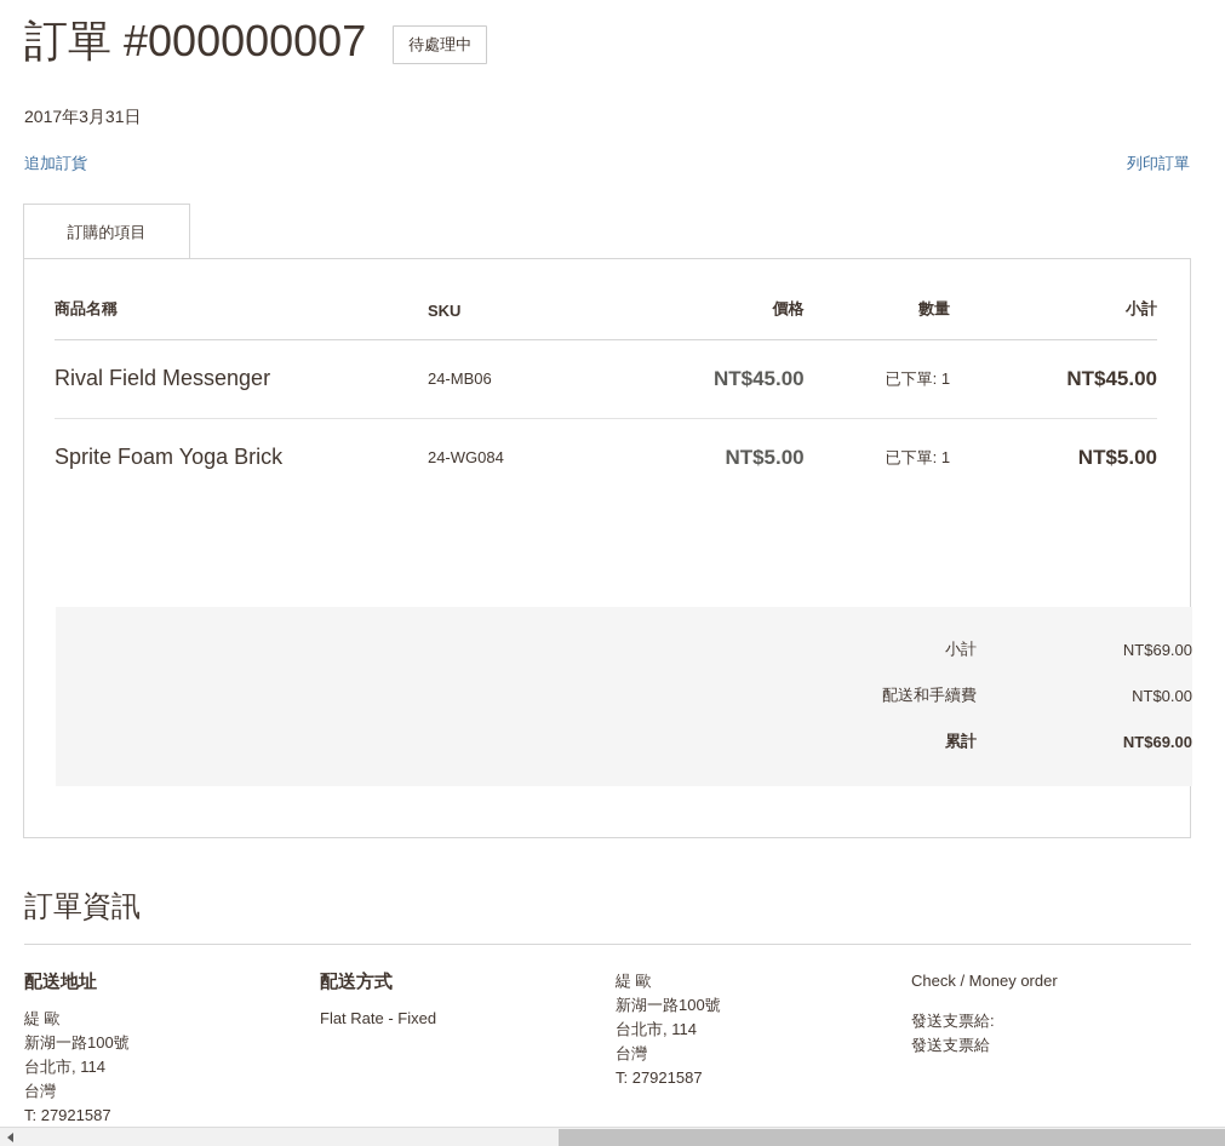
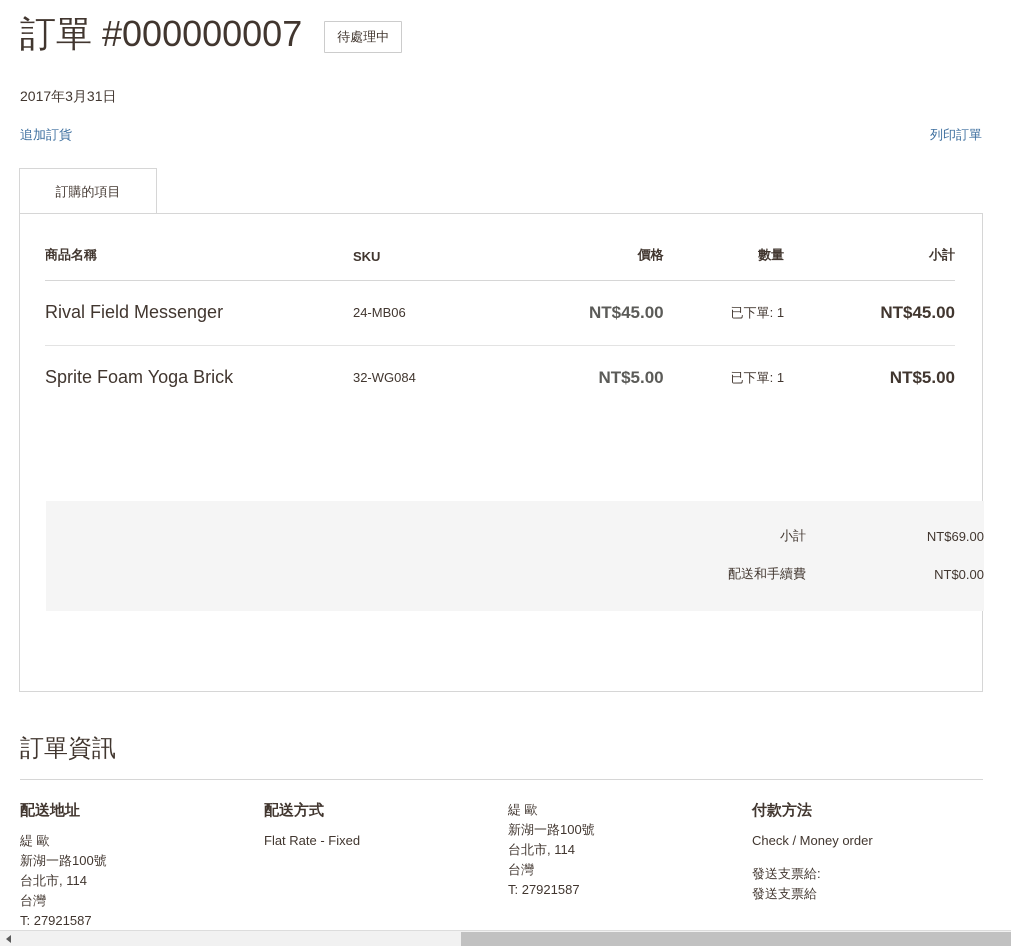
  訂單 #000000007
  待處理中
  2017年3月31日
  追加訂貨
  列印訂單
  訂購的項目
  商品名稱	SKU	價格	數量	小計
  Rival Field Messenger	24-MB06	NT$45.00	已下單: 1	NT$45.00
- Sprite Foam Yoga Brick	24-WG084	NT$5.00	已下單: 1	NT$5.00
+ Sprite Foam Yoga Brick	32-WG084	NT$5.00	已下單: 1	NT$5.00
  小計	NT$69.00
  配送和手續費	NT$0.00
- 累計	NT$69.00
  訂單資訊
  配送地址
  緹 歐
  新湖一路100號
  台北市, 114
  台灣
  T: 27921587
  配送方式
  Flat Rate - Fixed
  緹 歐
  新湖一路100號
  台北市, 114
  台灣
  T: 27921587
+ 付款方法
  Check / Money order
  發送支票給:
  發送支票給
